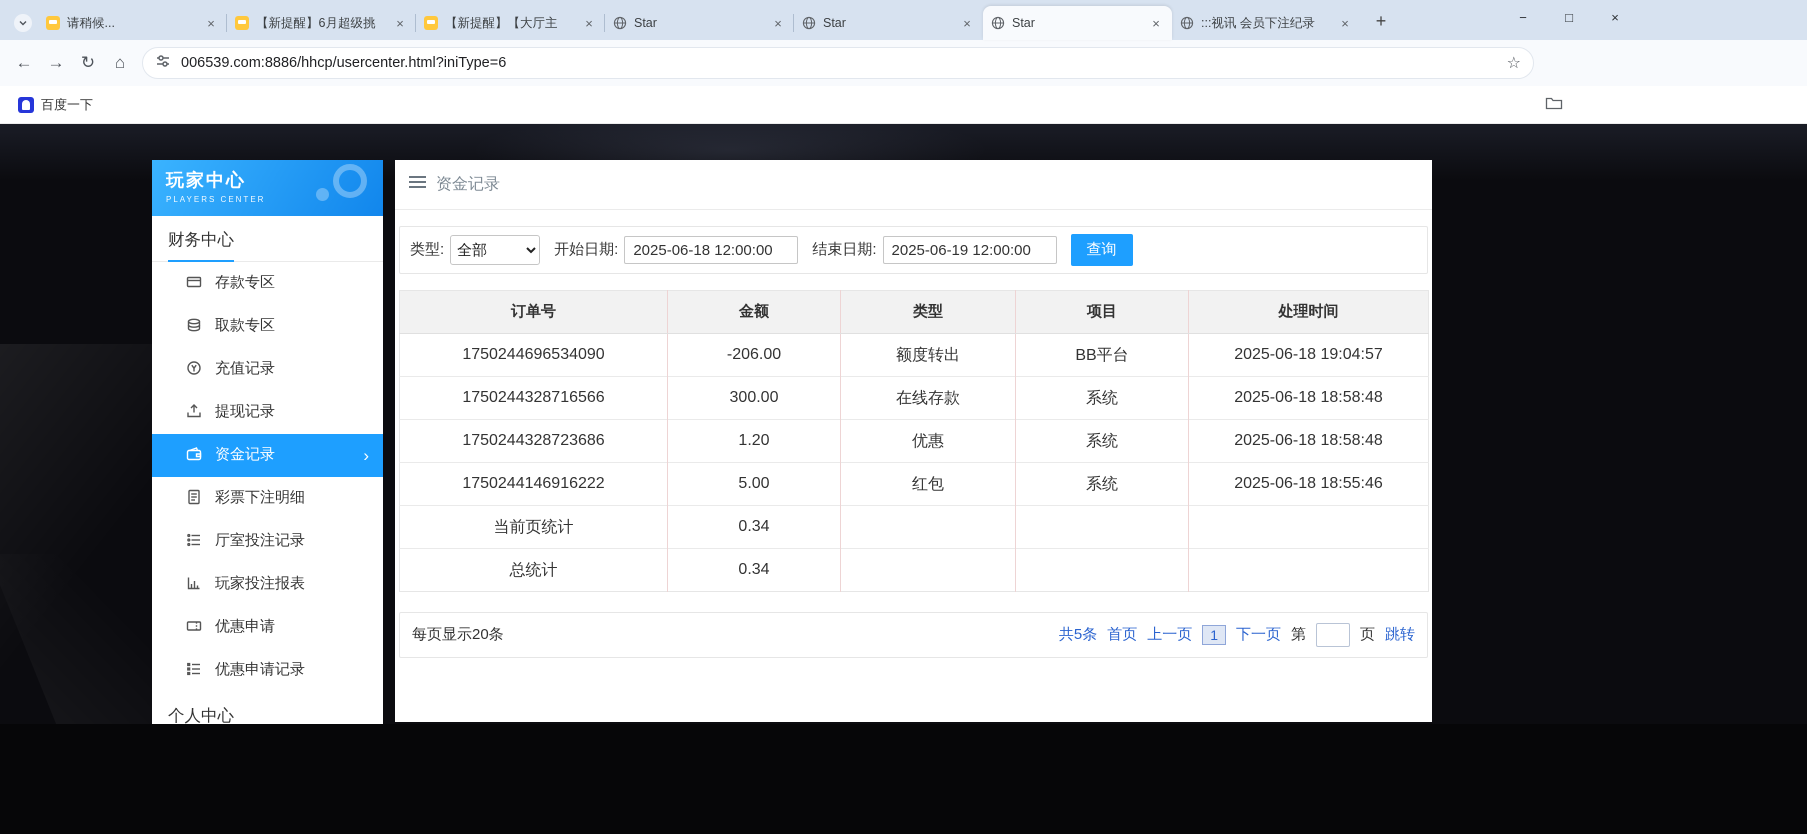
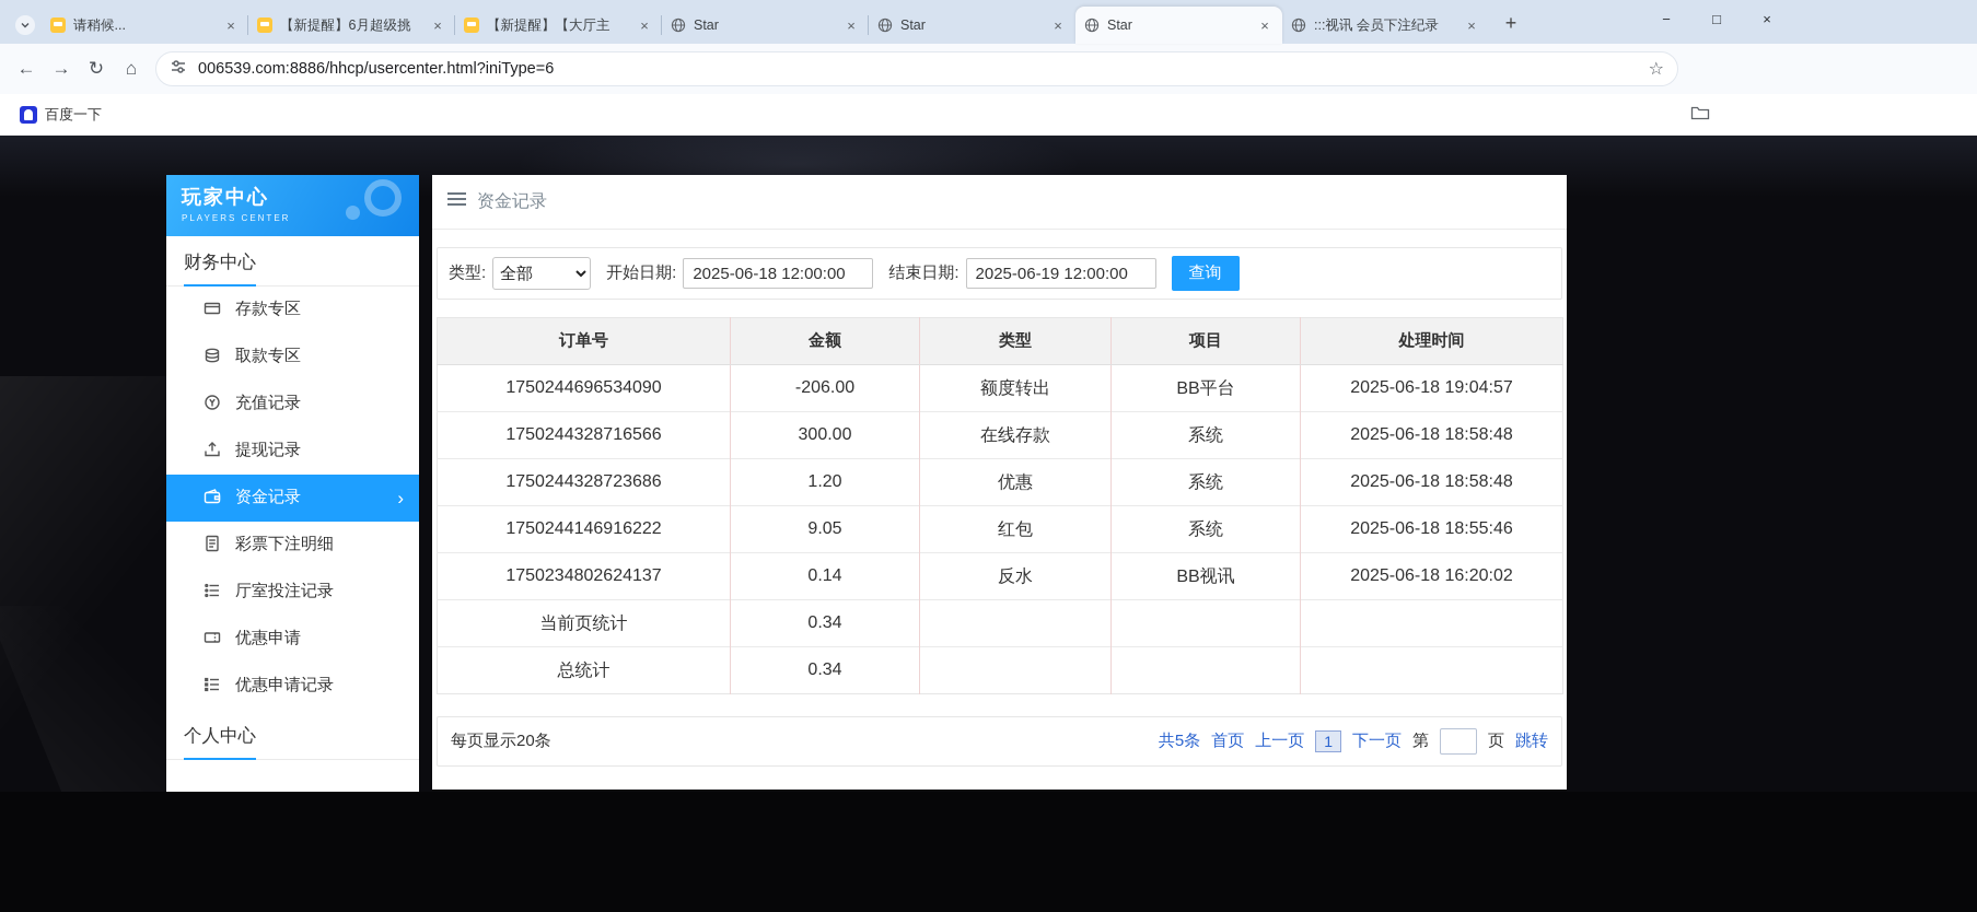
  请稍候...
  ×
  【新提醒】6月超级挑
  ×
  【新提醒】【大厅主
  ×
  Star
  ×
  Star
  ×
  Star
  ×
  :::视讯 会员下注纪录
  ×
  +
  −
  □
  ×
  ←
  →
  ↻
  ⌂
  006539.com:8886/hhcp/usercenter.html?iniType=6
  ☆
  百度一下
  玩家中心
  PLAYERS CENTER
  财务中心
  存款专区
  取款专区
  充值记录
  提现记录
  资金记录
  ›
  彩票下注明细
  厅室投注记录
- 玩家投注报表
  优惠申请
  优惠申请记录
  个人中心
  资金记录
  类型:
  全部
  开始日期:
  2025-06-18 12:00:00
  结束日期:
  2025-06-19 12:00:00
  查询
  订单号	金额	类型	项目	处理时间
  1750244696534090	-206.00	额度转出	BB平台	2025-06-18 19:04:57
  1750244328716566	300.00	在线存款	系统	2025-06-18 18:58:48
  1750244328723686	1.20	优惠	系统	2025-06-18 18:58:48
- 1750244146916222	5.00	红包	系统	2025-06-18 18:55:46
+ 1750244146916222	9.05	红包	系统	2025-06-18 18:55:46
+ 1750234802624137	0.14	反水	BB视讯	2025-06-18 16:20:02
  当前页统计	0.34
  总统计	0.34
  每页显示20条
  共5条
  首页
  上一页
  1
  下一页
  第
  页
  跳转
